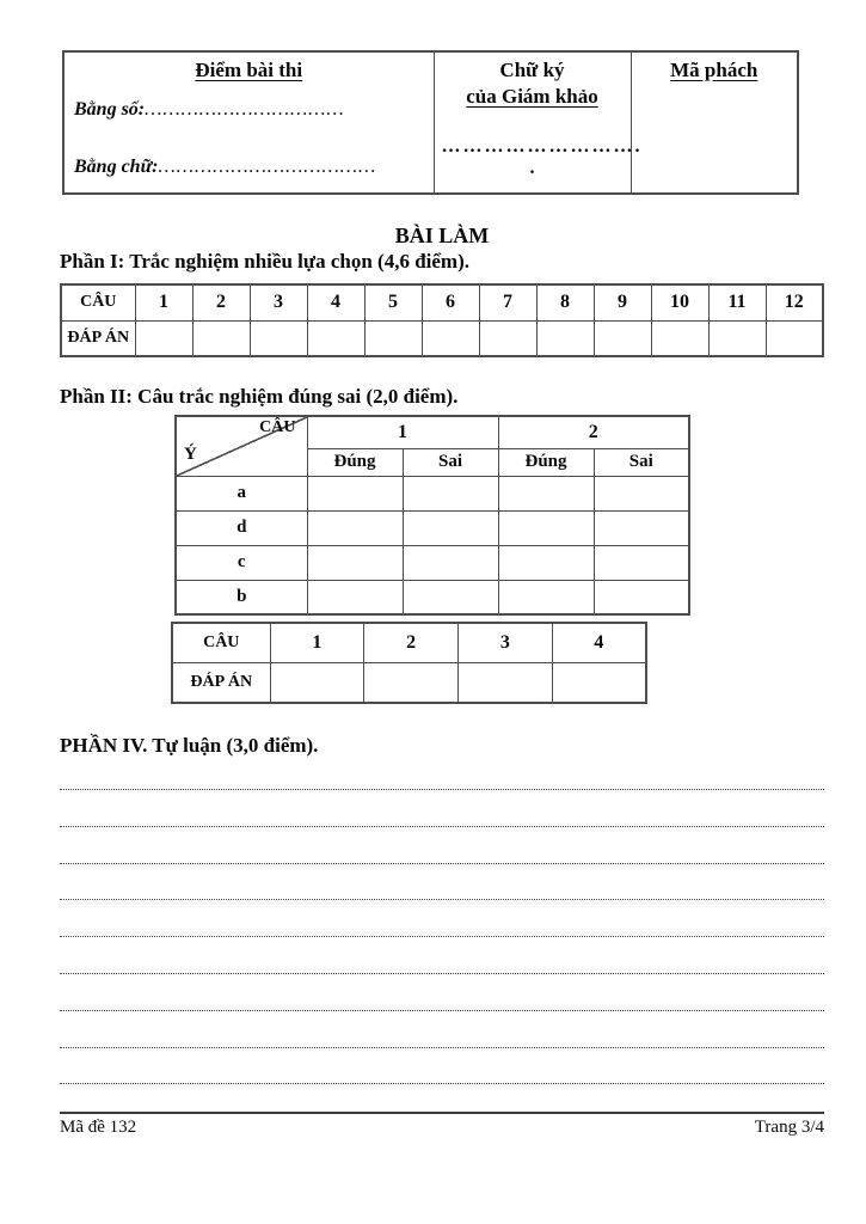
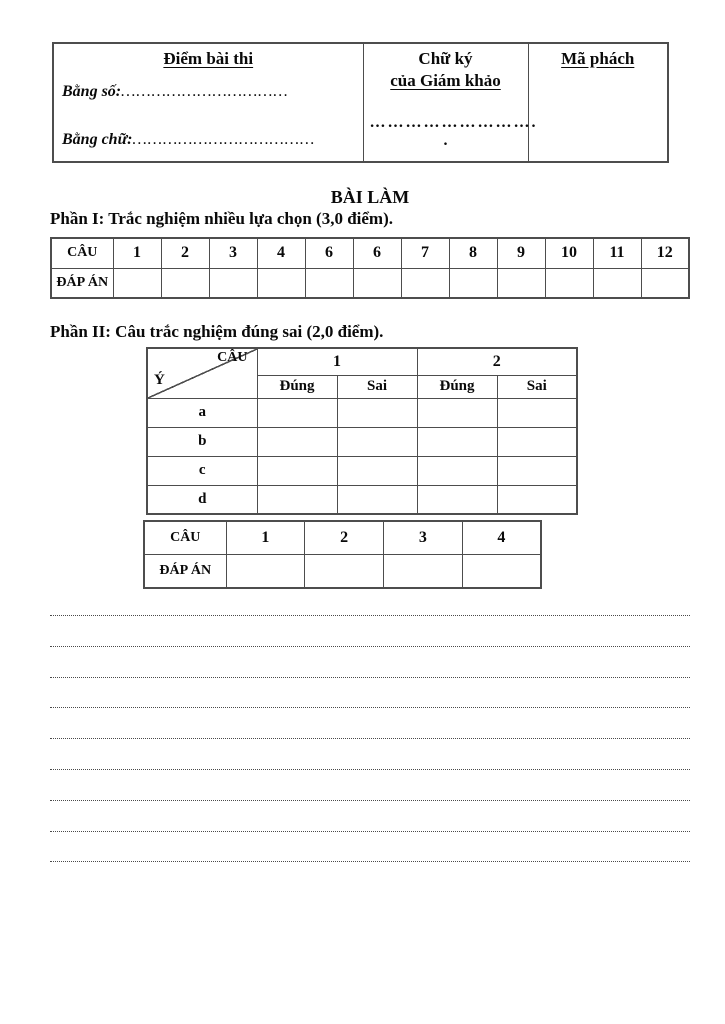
  Điểm bài thi Bằng số:…………………………… Bằng chữ:………………………………	Chữ ký của Giám khảo ………………………. .	Mã phách
  BÀI LÀM
- Phần I: Trắc nghiệm nhiều lựa chọn (4,6 điểm).
+ Phần I: Trắc nghiệm nhiều lựa chọn (3,0 điểm).
- CÂU	1	2	3	4	5	6	7	8	9	10	11	12
+ CÂU	1	2	3	4	6	6	7	8	9	10	11	12
  ĐÁP ÁN
  Phần II: Câu trắc nghiệm đúng sai (2,0 điểm).
  CÂU Ý	1	2
  Đúng	Sai	Đúng	Sai
  a
- d
+ b
  c
- b
+ d
  CÂU	1	2	3	4
  ĐÁP ÁN
- PHẦN IV. Tự luận (3,0 điểm).
- Mã đề 132
- Trang 3/4
